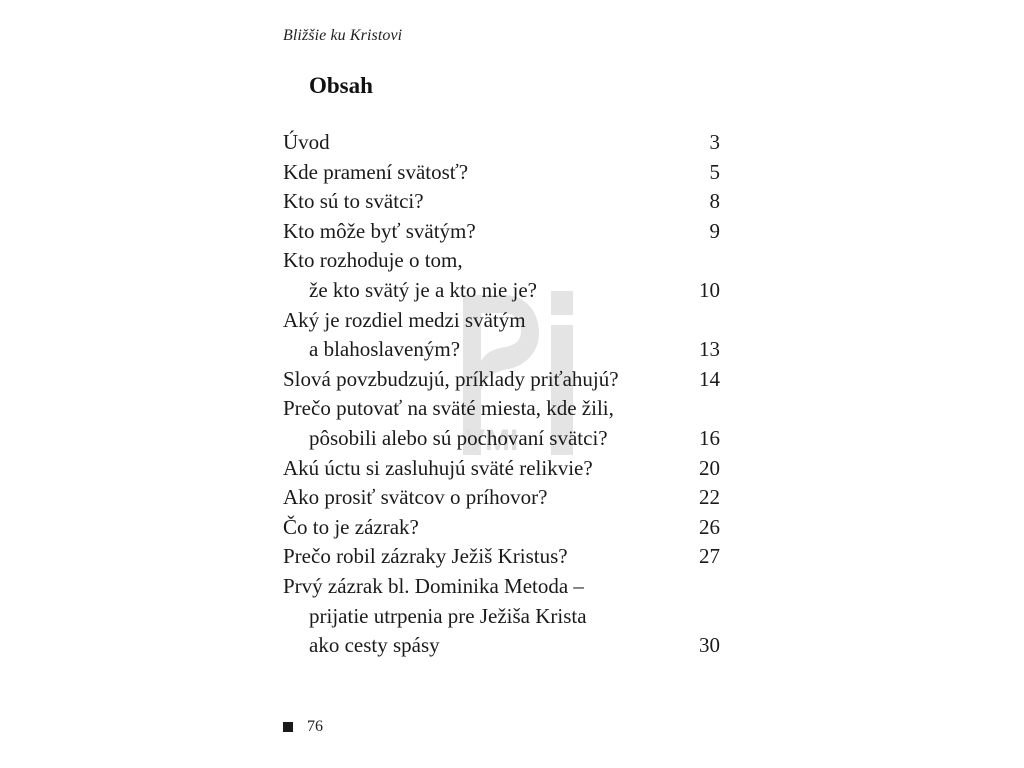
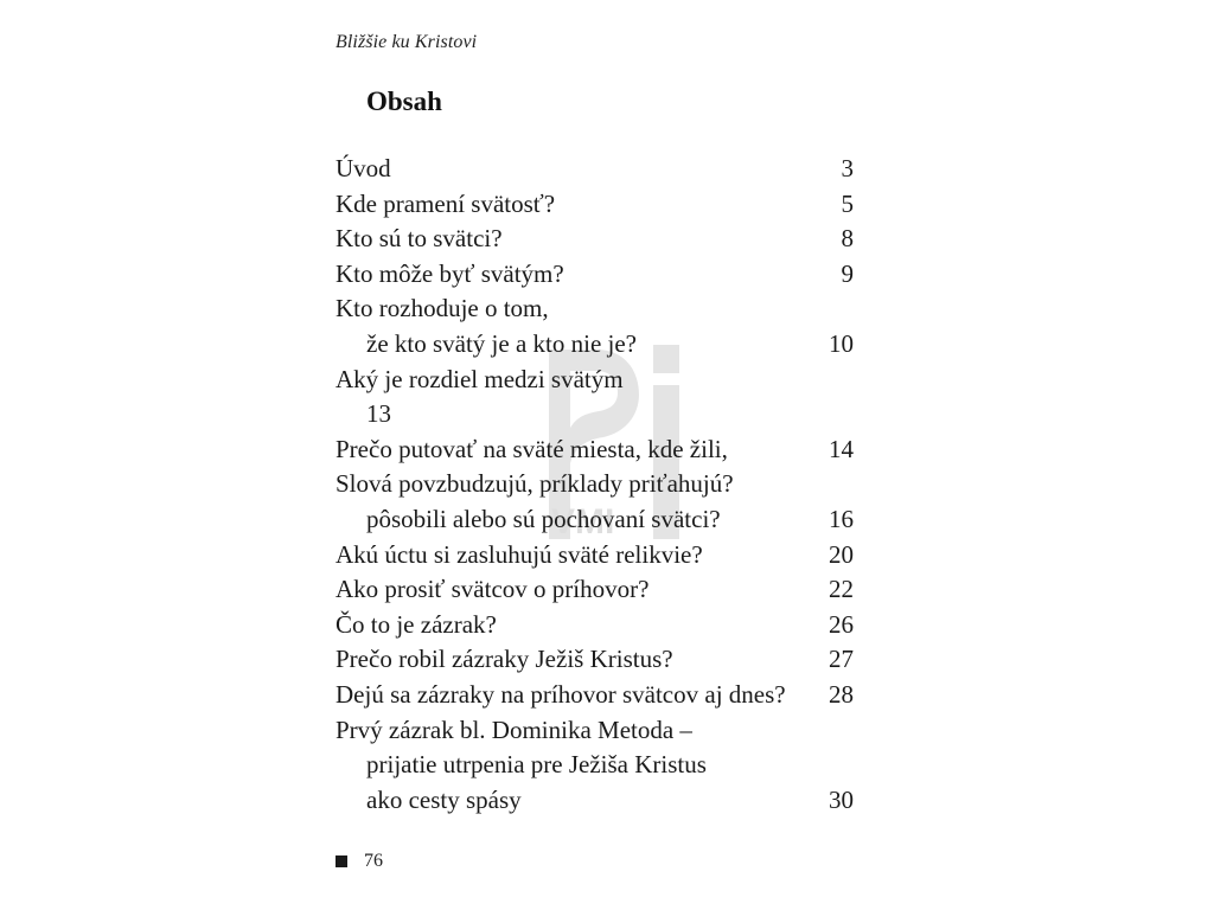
  Bližšie ku Kristovi
  Obsah
  VMI
  Úvod
  3
  Kde pramení svätosť?
  5
  Kto sú to svätci?
  8
  Kto môže byť svätým?
  9
  Kto rozhoduje o tom,
  že kto svätý je a kto nie je?
  10
  Aký je rozdiel medzi svätým
- a blahoslaveným?
  13
- Slová povzbudzujú, príklady priťahujú?
+ Prečo putovať na sväté miesta, kde žili,
  14
- Prečo putovať na sväté miesta, kde žili,
+ Slová povzbudzujú, príklady priťahujú?
  pôsobili alebo sú pochovaní svätci?
  16
  Akú úctu si zasluhujú sväté relikvie?
  20
  Ako prosiť svätcov o príhovor?
  22
  Čo to je zázrak?
  26
  Prečo robil zázraky Ježiš Kristus?
  27
+ Dejú sa zázraky na príhovor svätcov aj dnes?
+ 28
  Prvý zázrak bl. Dominika Metoda –
- prijatie utrpenia pre Ježiša Krista
+ prijatie utrpenia pre Ježiša Kristus
  ako cesty spásy
  30
  76
